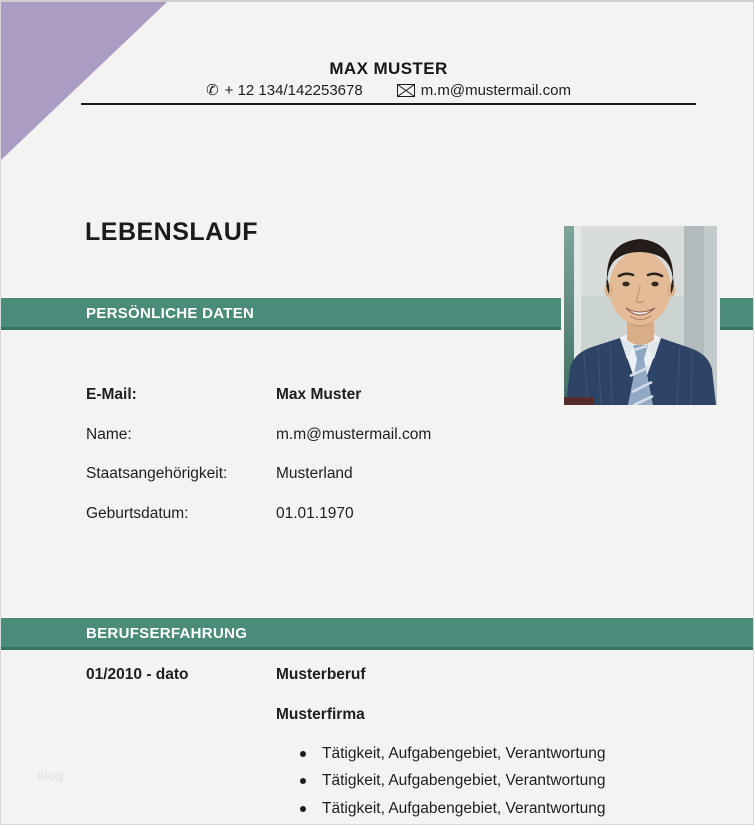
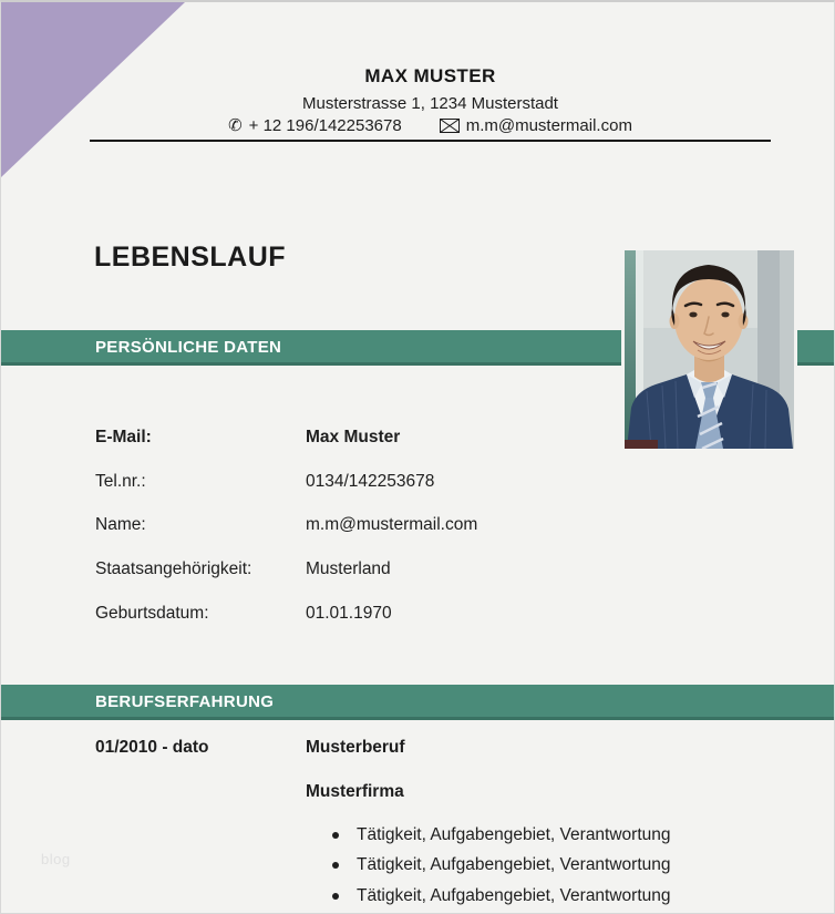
  MAX MUSTER
+ Musterstrasse 1, 1234 Musterstadt
  ✆
- + 12 134/142253678
+ + 12 196/142253678
  m.m@mustermail.com
  LEBENSLAUF
  PERSÖNLICHE DATEN
  E-Mail:
  Max Muster
+ Tel.nr.:
+ 0134/142253678
  Name:
  m.m@mustermail.com
  Staatsangehörigkeit:
  Musterland
  Geburtsdatum:
  01.01.1970
  BERUFSERFAHRUNG
  01/2010 - dato
  Musterberuf
  Musterfirma
  Tätigkeit, Aufgabengebiet, Verantwortung
  Tätigkeit, Aufgabengebiet, Verantwortung
  Tätigkeit, Aufgabengebiet, Verantwortung
